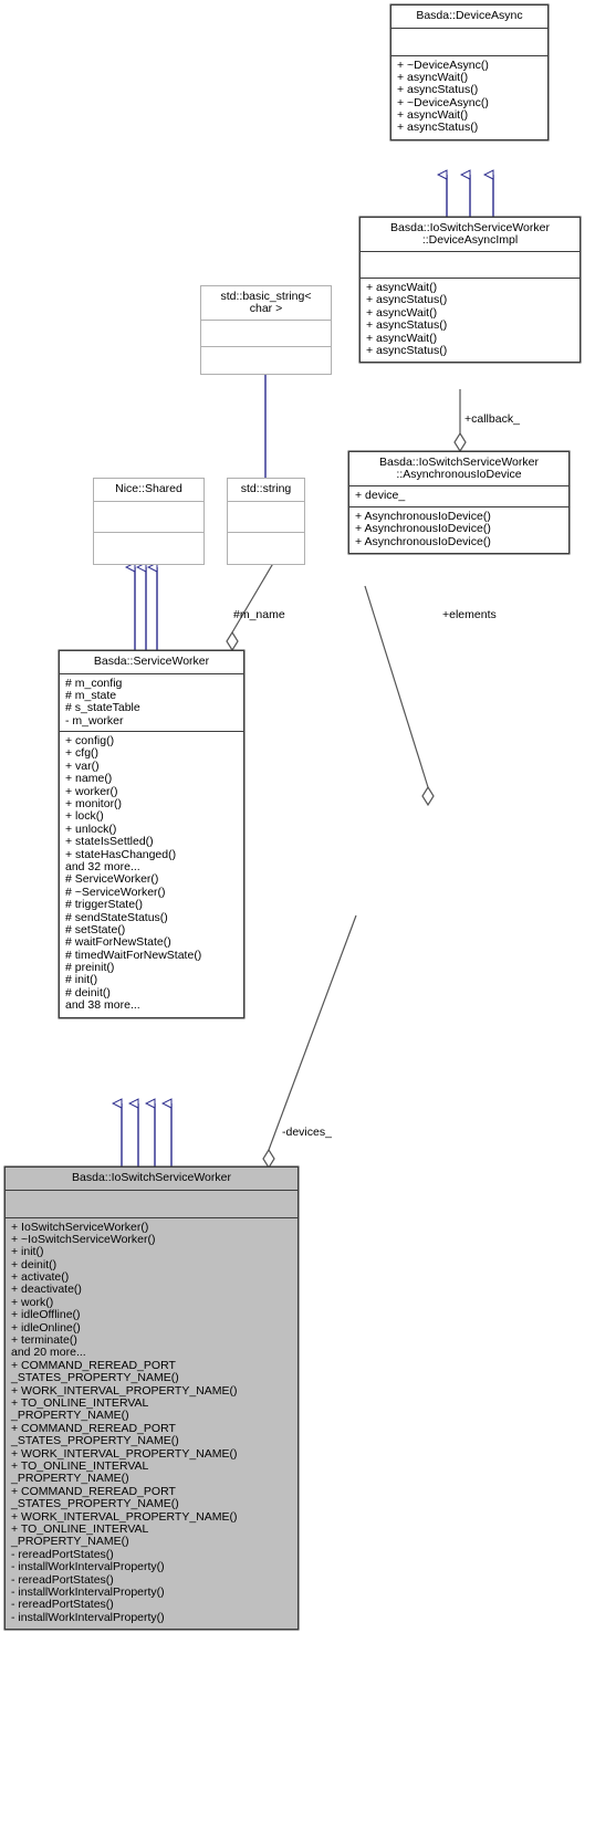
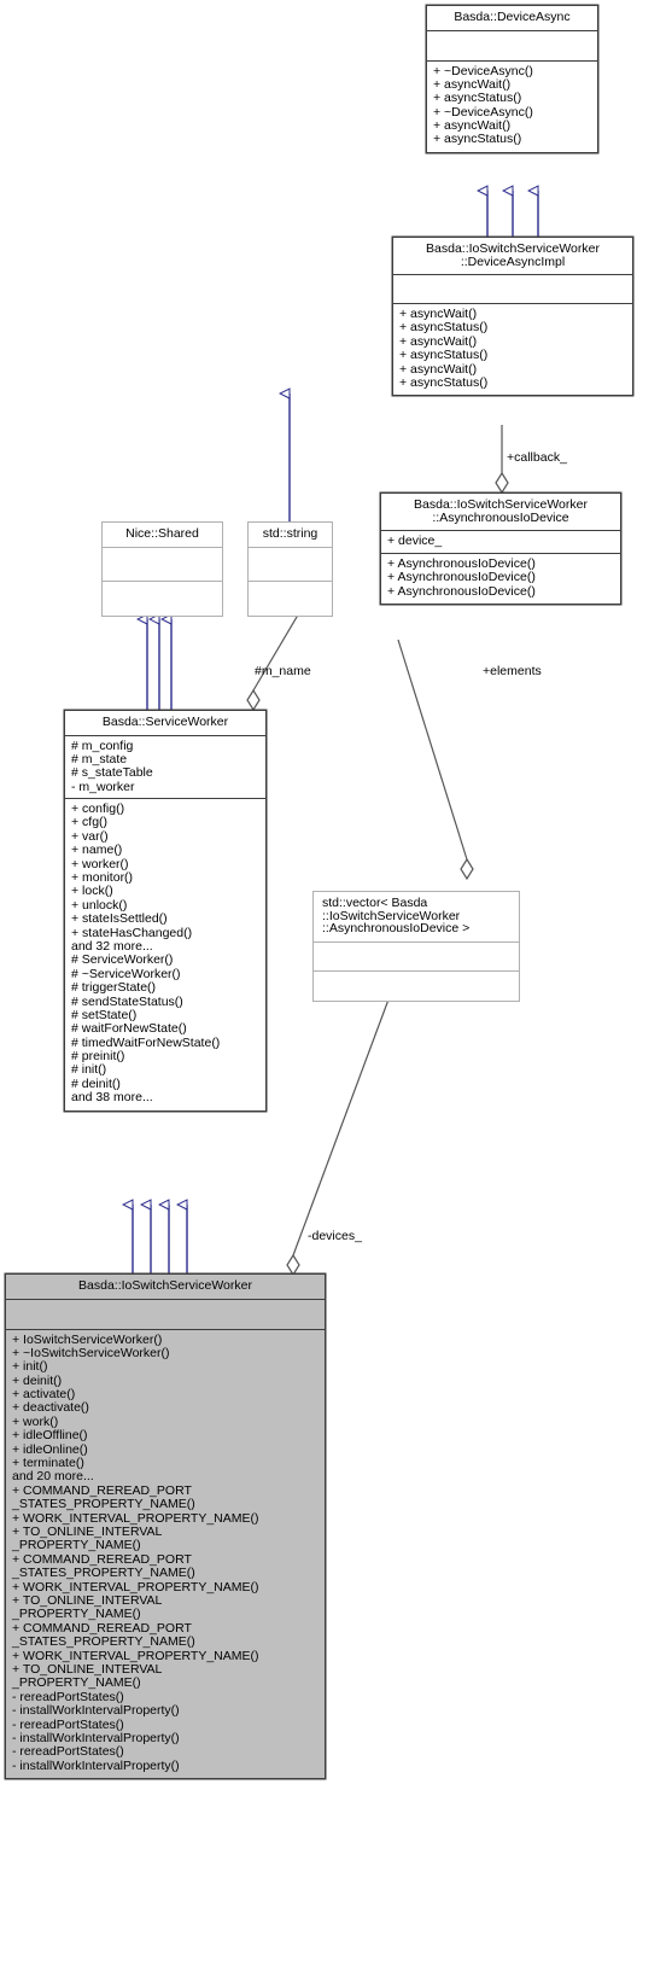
  Basda::DeviceAsync
  + ~DeviceAsync()
  + asyncWait()
  + asyncStatus()
  + ~DeviceAsync()
  + asyncWait()
  + asyncStatus()
  Basda::IoSwitchServiceWorker
  ::DeviceAsyncImpl
  + asyncWait()
  + asyncStatus()
  + asyncWait()
  + asyncStatus()
  + asyncWait()
  + asyncStatus()
- std::basic_string<
- char >
  Basda::IoSwitchServiceWorker
  ::AsynchronousIoDevice
  + device_
  + AsynchronousIoDevice()
  + AsynchronousIoDevice()
  + AsynchronousIoDevice()
  Nice::Shared
  std::string
  Basda::ServiceWorker
  # m_config
  # m_state
  # s_stateTable
  - m_worker
  + config()
  + cfg()
  + var()
  + name()
  + worker()
  + monitor()
  + lock()
  + unlock()
  + stateIsSettled()
  + stateHasChanged()
  and 32 more...
  # ServiceWorker()
  # ~ServiceWorker()
  # triggerState()
  # sendStateStatus()
  # setState()
  # waitForNewState()
  # timedWaitForNewState()
  # preinit()
  # init()
  # deinit()
  and 38 more...
+ std::vector< Basda
+ ::IoSwitchServiceWorker
+ ::AsynchronousIoDevice >
  Basda::IoSwitchServiceWorker
  + IoSwitchServiceWorker()
  + ~IoSwitchServiceWorker()
  + init()
  + deinit()
  + activate()
  + deactivate()
  + work()
  + idleOffline()
  + idleOnline()
  + terminate()
  and 20 more...
  + COMMAND_REREAD_PORT
  _STATES_PROPERTY_NAME()
  + WORK_INTERVAL_PROPERTY_NAME()
  + TO_ONLINE_INTERVAL
  _PROPERTY_NAME()
  + COMMAND_REREAD_PORT
  _STATES_PROPERTY_NAME()
  + WORK_INTERVAL_PROPERTY_NAME()
  + TO_ONLINE_INTERVAL
  _PROPERTY_NAME()
  + COMMAND_REREAD_PORT
  _STATES_PROPERTY_NAME()
  + WORK_INTERVAL_PROPERTY_NAME()
  + TO_ONLINE_INTERVAL
  _PROPERTY_NAME()
  - rereadPortStates()
  - installWorkIntervalProperty()
  - rereadPortStates()
  - installWorkIntervalProperty()
  - rereadPortStates()
  - installWorkIntervalProperty()
  +callback_
  +elements
  #m_name
  -devices_
